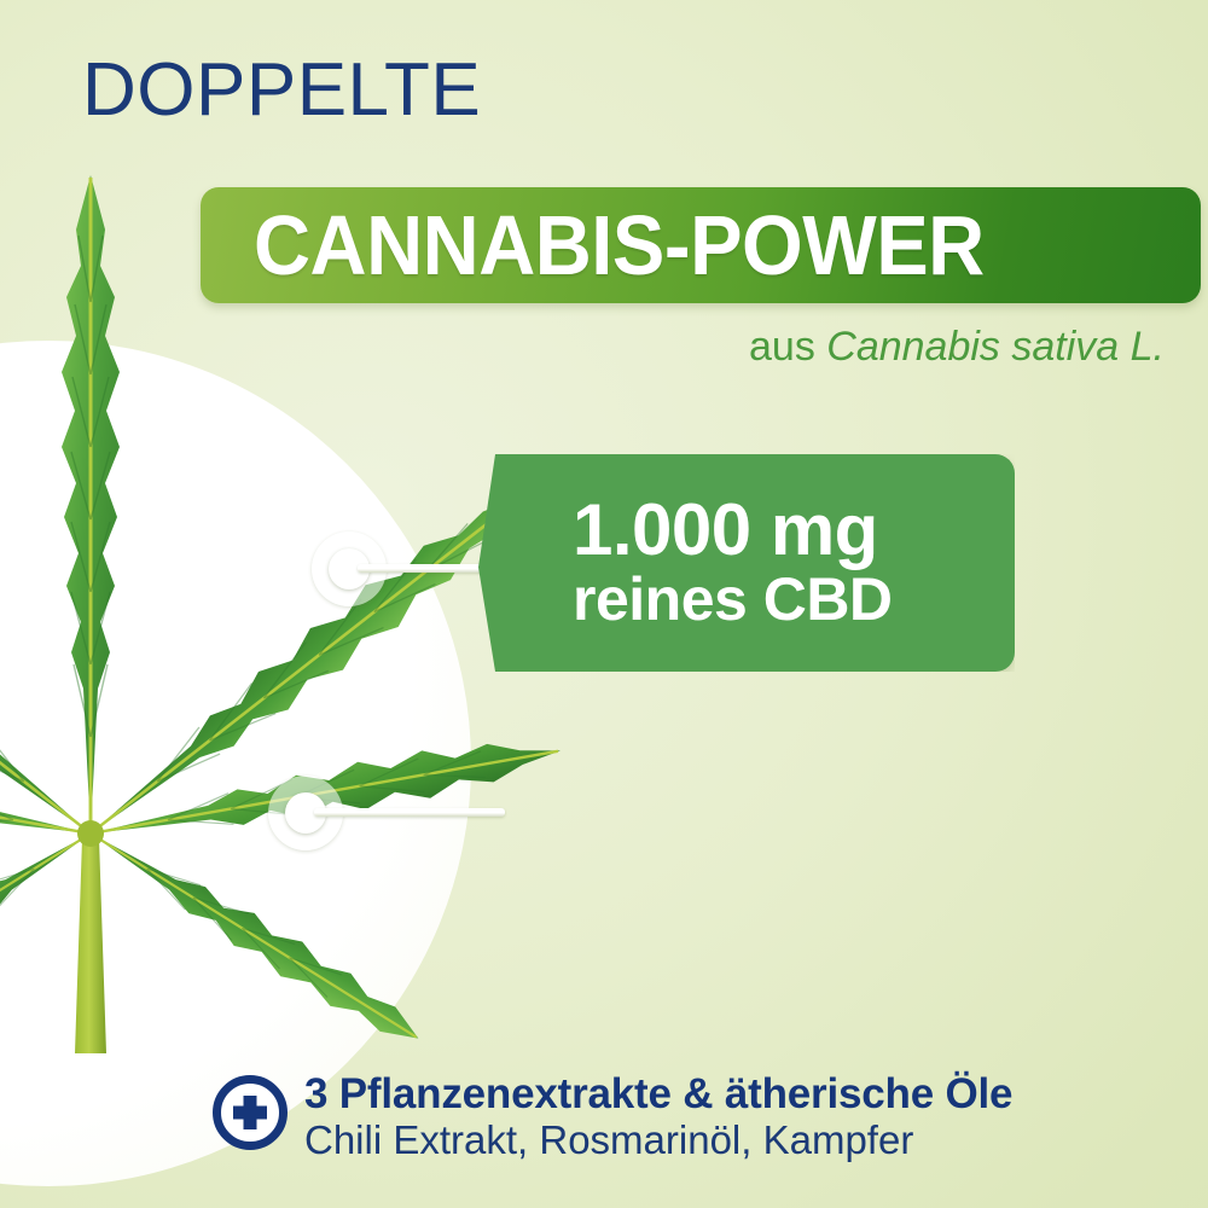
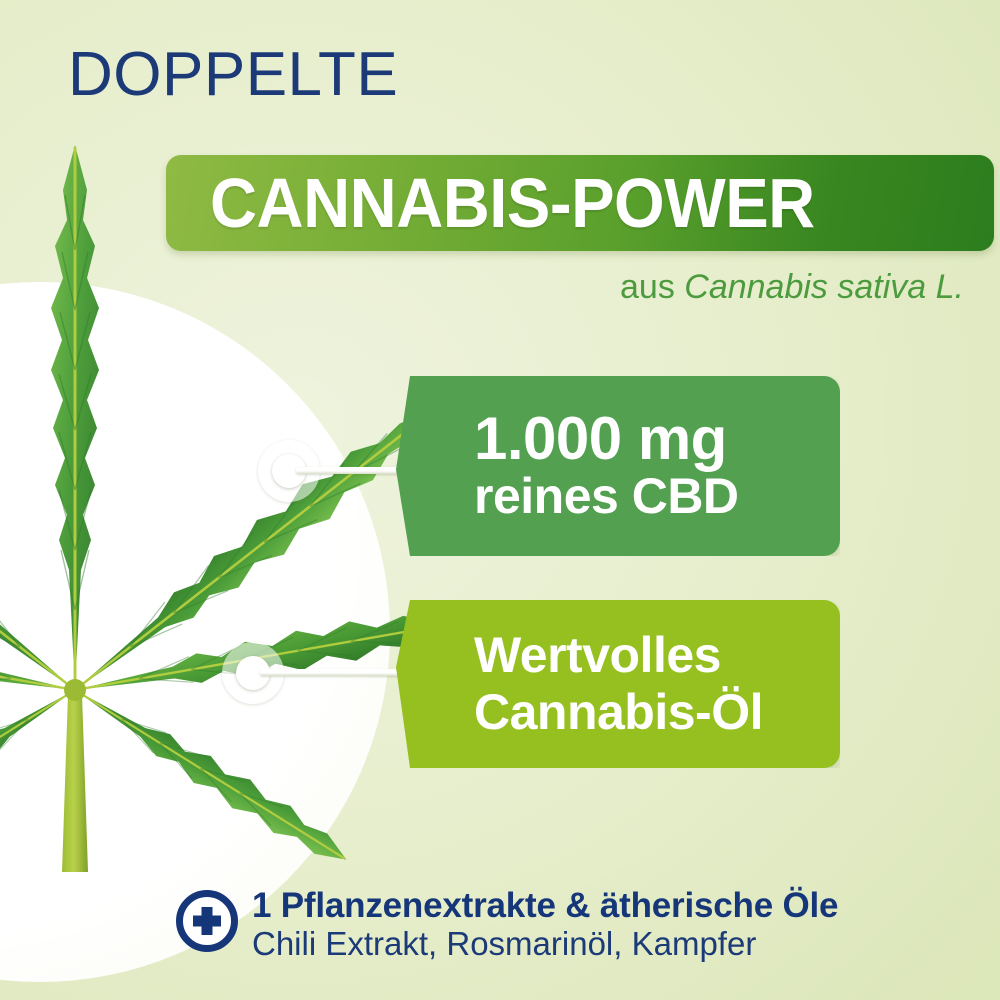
  DOPPELTE
  CANNABIS-POWER
  aus Cannabis sativa L.
  1.000 mg
  reines CBD
+ Wertvolles
+ Cannabis-Öl
- 3 Pflanzenextrakte & ätherische Öle
+ 1 Pflanzenextrakte & ätherische Öle
  Chili Extrakt, Rosmarinöl, Kampfer
